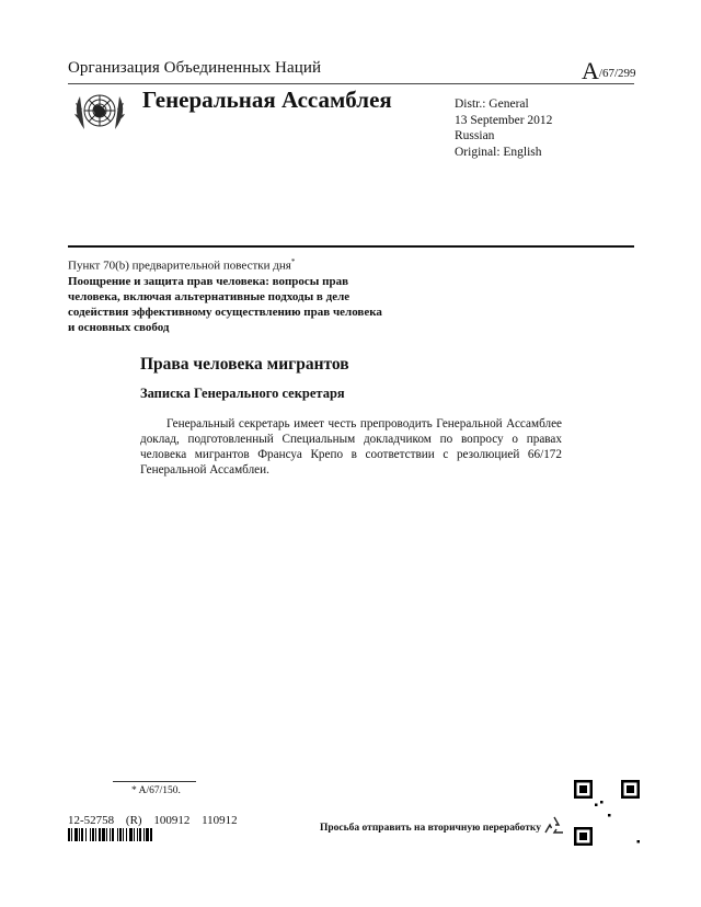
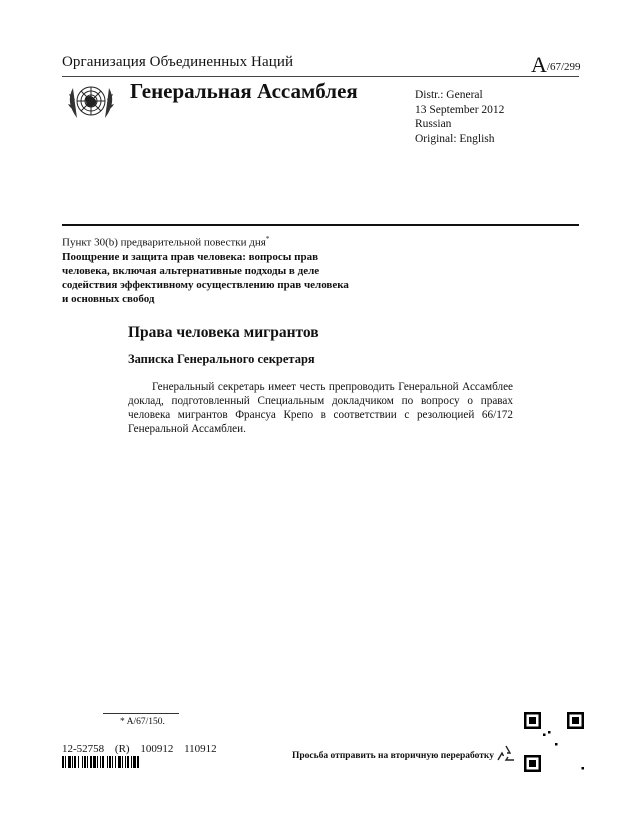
  Организация Объединенных Наций
  A/67/299
  Генеральная Ассамблея
  Distr.: General
  13 September 2012
  Russian
  Original: English
- Пункт 70(b) предварительной повестки дня*
+ Пункт 30(b) предварительной повестки дня*
  Поощрение и защита прав человека: вопросы прав человека, включая альтернативные подходы в деле содействия эффективному осуществлению прав человека и основных свобод
  Права человека мигрантов
  Записка Генерального секретаря
  Генеральный секретарь имеет честь препроводить Генеральной Ассамблее доклад, подготовленный Специальным докладчиком по вопросу о правах человека мигрантов Франсуа Крепо в соответствии с резолюцией 66/172 Генеральной Ассамблеи.
  * A/67/150.
  12-52758 (R) 100912 110912
  Просьба отправить на вторичную переработку
